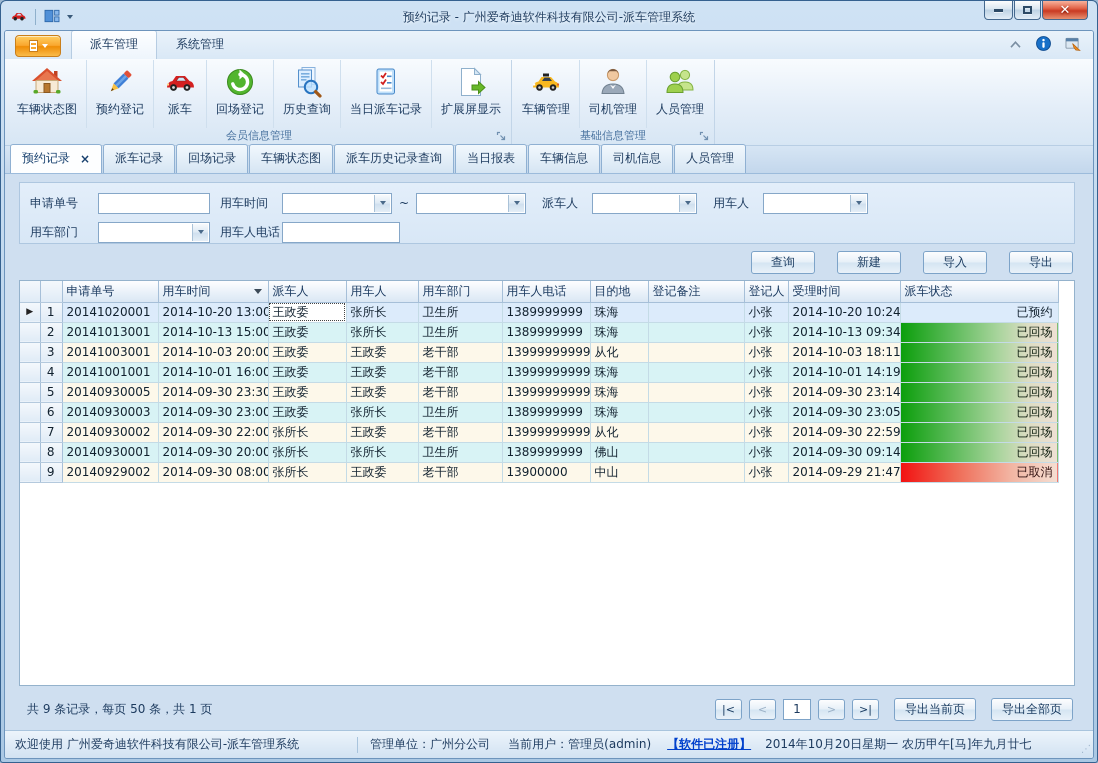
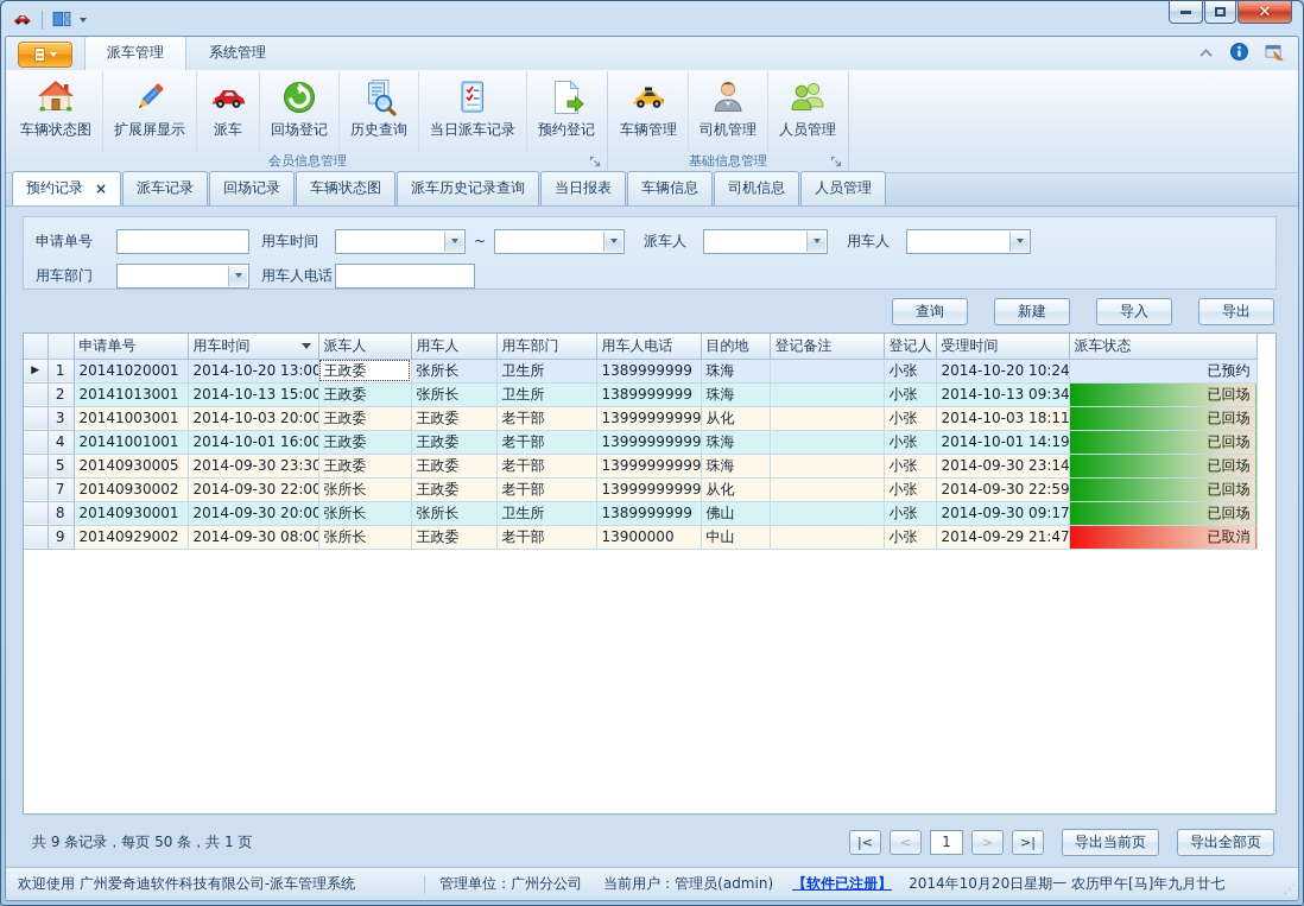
- 预约记录 - 广州爱奇迪软件科技有限公司-派车管理系统
  ✕
  派车管理
  系统管理
  车辆状态图
- 预约登记
+ 扩展屏显示
  派车
  回场登记
  历史查询
  当日派车记录
- 扩展屏显示
+ 预约登记
  会员信息管理
  车辆管理
  司机管理
  人员管理
  基础信息管理
  预约记录
  ×
  派车记录
  回场记录
  车辆状态图
  派车历史记录查询
  当日报表
  车辆信息
  司机信息
  人员管理
  申请单号
  用车时间
  ~
  派车人
  用车人
  用车部门
  用车人电话
  查询
  新建
  导入
  导出
  		申请单号	用车时间	派车人	用车人	用车部门	用车人电话	目的地	登记备注	登记人	受理时间	派车状态
  ▶	1	20141020001	2014-10-20 13:00	王政委	张所长	卫生所	1389999999	珠海		小张	2014-10-20 10:24	已预约
  	2	20141013001	2014-10-13 15:00	王政委	张所长	卫生所	1389999999	珠海		小张	2014-10-13 09:34	已回场
  	3	20141003001	2014-10-03 20:00	王政委	王政委	老干部	13999999999	从化		小张	2014-10-03 18:11	已回场
  	4	20141001001	2014-10-01 16:00	王政委	王政委	老干部	13999999999	珠海		小张	2014-10-01 14:19	已回场
  	5	20140930005	2014-09-30 23:30	王政委	王政委	老干部	13999999999	珠海		小张	2014-09-30 23:14	已回场
- 	6	20140930003	2014-09-30 23:00	王政委	张所长	卫生所	1389999999	珠海		小张	2014-09-30 23:05	已回场
  	7	20140930002	2014-09-30 22:00	张所长	王政委	老干部	13999999999	从化		小张	2014-09-30 22:59	已回场
- 	8	20140930001	2014-09-30 20:00	张所长	张所长	卫生所	1389999999	佛山		小张	2014-09-30 09:14	已回场
+ 	8	20140930001	2014-09-30 20:00	张所长	张所长	卫生所	1389999999	佛山		小张	2014-09-30 09:17	已回场
  	9	20140929002	2014-09-30 08:00	张所长	王政委	老干部	13900000	中山		小张	2014-09-29 21:47	已取消
  共 9 条记录，每页 50 条，共 1 页
  |<
  <
  1
  >
  >|
  导出当前页
  导出全部页
  欢迎使用 广州爱奇迪软件科技有限公司-派车管理系统
  管理单位：广州分公司
  当前用户：管理员(admin)
  【软件已注册】
  2014年10月20日星期一 农历甲午[马]年九月廿七
  ⋰
